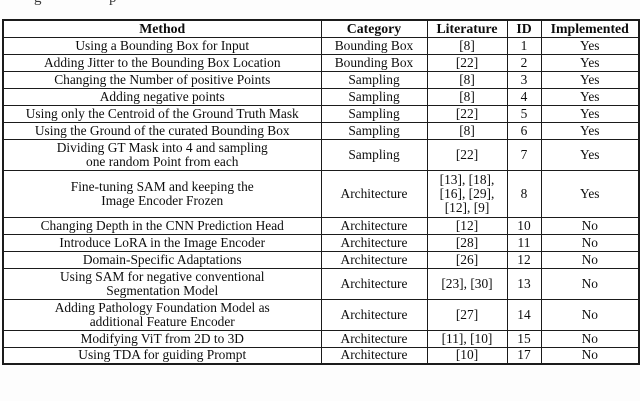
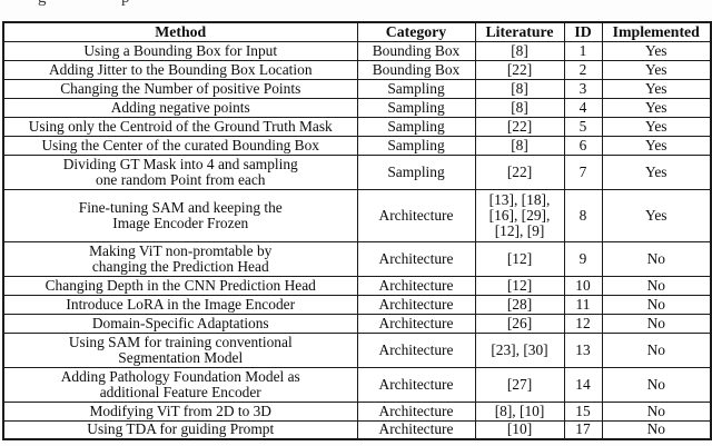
  Method	Category	Literature	ID	Implemented
  Using a Bounding Box for Input	Bounding Box	[8]	1	Yes
  Adding Jitter to the Bounding Box Location	Bounding Box	[22]	2	Yes
  Changing the Number of positive Points	Sampling	[8]	3	Yes
  Adding negative points	Sampling	[8]	4	Yes
  Using only the Centroid of the Ground Truth Mask	Sampling	[22]	5	Yes
- Using the Ground of the curated Bounding Box	Sampling	[8]	6	Yes
+ Using the Center of the curated Bounding Box	Sampling	[8]	6	Yes
  Dividing GT Mask into 4 and sampling one random Point from each	Sampling	[22]	7	Yes
  Fine-tuning SAM and keeping the Image Encoder Frozen	Architecture	[13], [18], [16], [29], [12], [9]	8	Yes
+ Making ViT non-promtable by changing the Prediction Head	Architecture	[12]	9	No
  Changing Depth in the CNN Prediction Head	Architecture	[12]	10	No
  Introduce LoRA in the Image Encoder	Architecture	[28]	11	No
  Domain-Specific Adaptations	Architecture	[26]	12	No
- Using SAM for negative conventional Segmentation Model	Architecture	[23], [30]	13	No
+ Using SAM for training conventional Segmentation Model	Architecture	[23], [30]	13	No
  Adding Pathology Foundation Model as additional Feature Encoder	Architecture	[27]	14	No
- Modifying ViT from 2D to 3D	Architecture	[11], [10]	15	No
+ Modifying ViT from 2D to 3D	Architecture	[8], [10]	15	No
  Using TDA for guiding Prompt	Architecture	[10]	17	No
